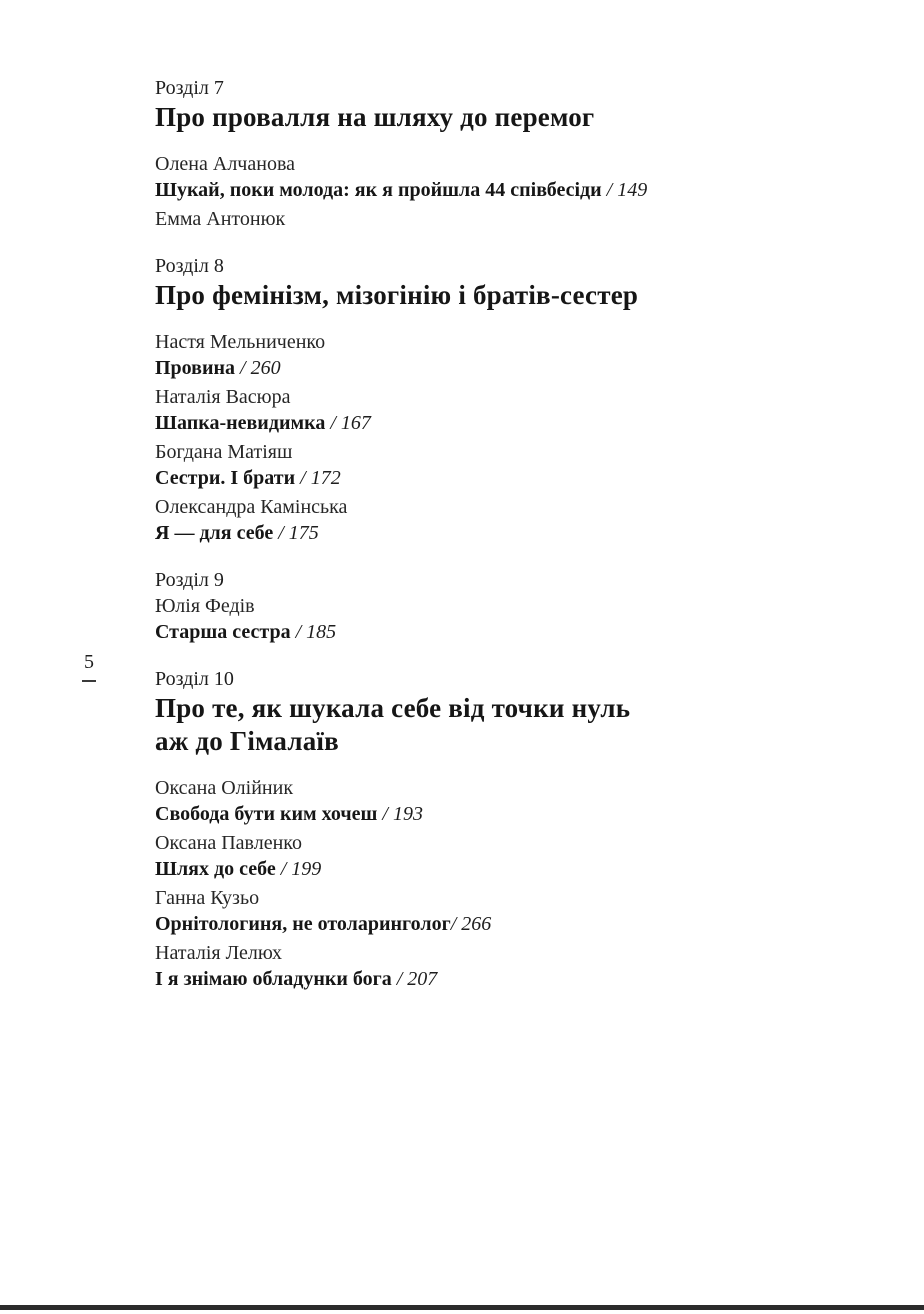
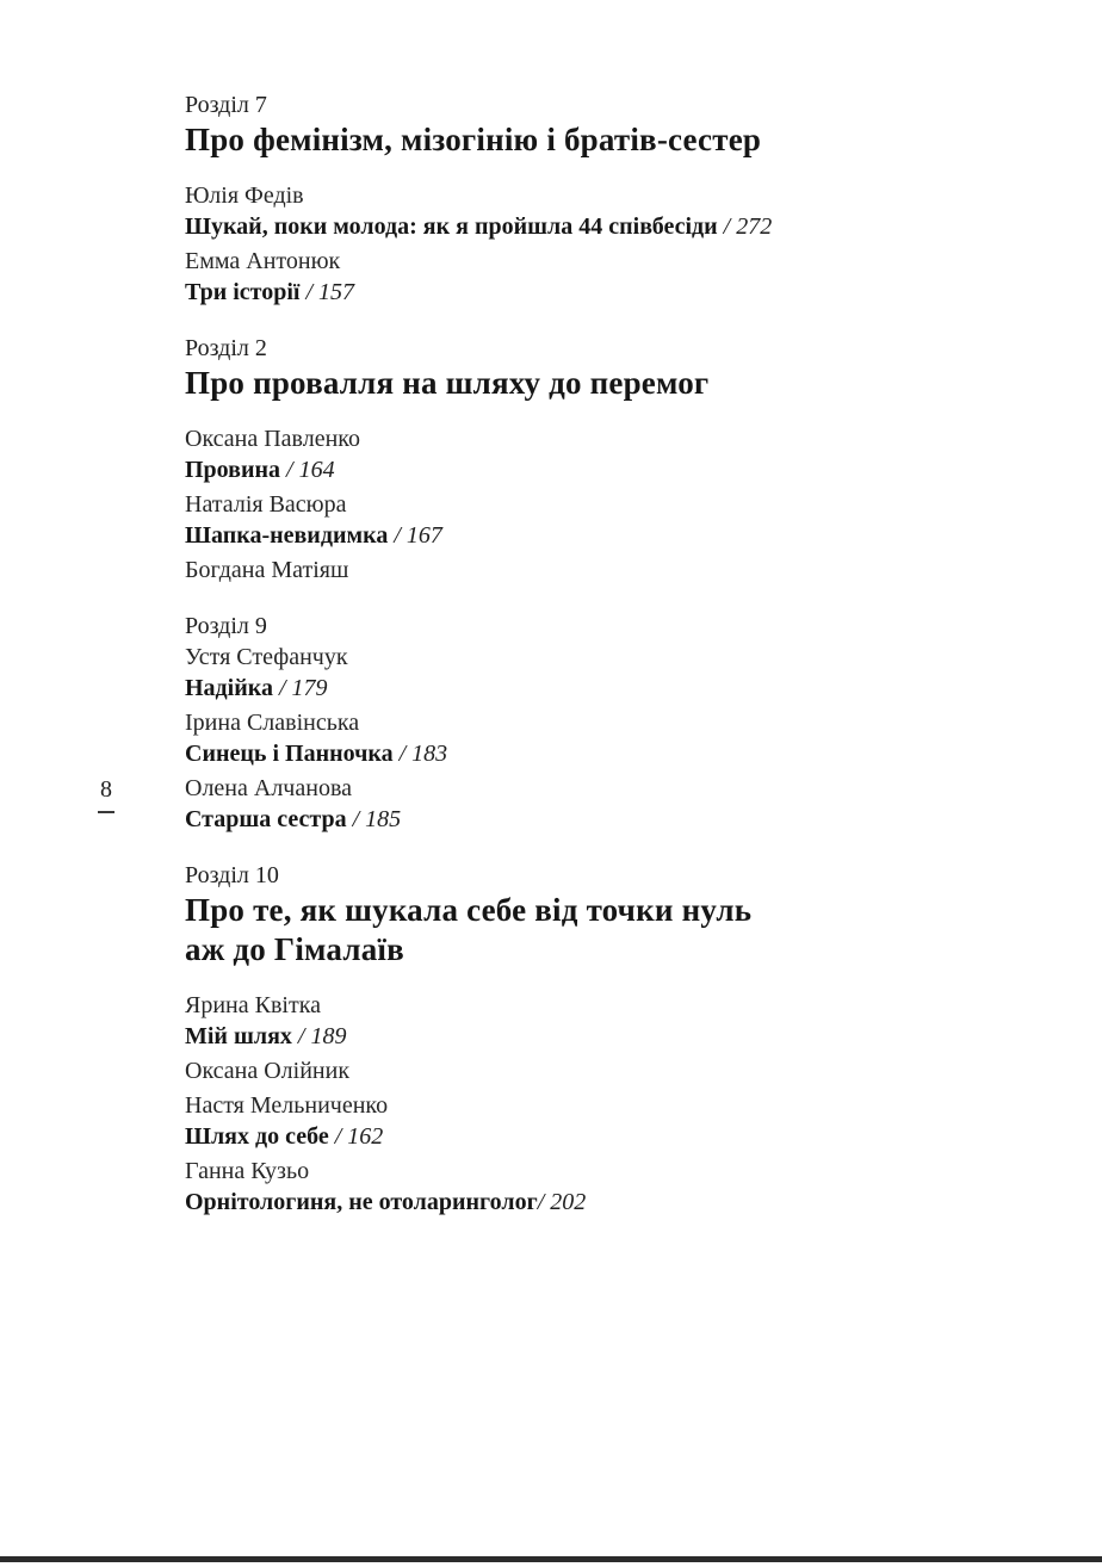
- 5
+ 8
  Розділ 7
- Про провалля на шляху до перемог
+ Про фемінізм, мізогінію і братів-сестер
- Олена Алчанова
+ Юлія Федів
- Шукай, поки молода: як я пройшла 44 співбесіди / 149
+ Шукай, поки молода: як я пройшла 44 співбесіди / 272
  Емма Антонюк
+ Три історії / 157
- Розділ 8
+ Розділ 2
- Про фемінізм, мізогінію і братів-сестер
+ Про провалля на шляху до перемог
- Настя Мельниченко
+ Оксана Павленко
- Провина / 260
+ Провина / 164
  Наталія Васюра
  Шапка-невидимка / 167
  Богдана Матіяш
- Сестри. І брати / 172
- Олександра Камінська
- Я — для себе / 175
  Розділ 9
+ Устя Стефанчук
+ Надійка / 179
+ Ірина Славінська
+ Синець і Панночка / 183
- Юлія Федів
+ Олена Алчанова
  Старша сестра / 185
  Розділ 10
  Про те, як шукала себе від точки нуль
  аж до Гімалаїв
+ Ярина Квітка
+ Мій шлях / 189
  Оксана Олійник
- Свобода бути ким хочеш / 193
- Оксана Павленко
+ Настя Мельниченко
- Шлях до себе / 199
+ Шлях до себе / 162
  Ганна Кузьо
- Орнітологиня, не отоларинголог/ 266
+ Орнітологиня, не отоларинголог/ 202
- Наталія Лелюх
- І я знімаю обладунки бога / 207
